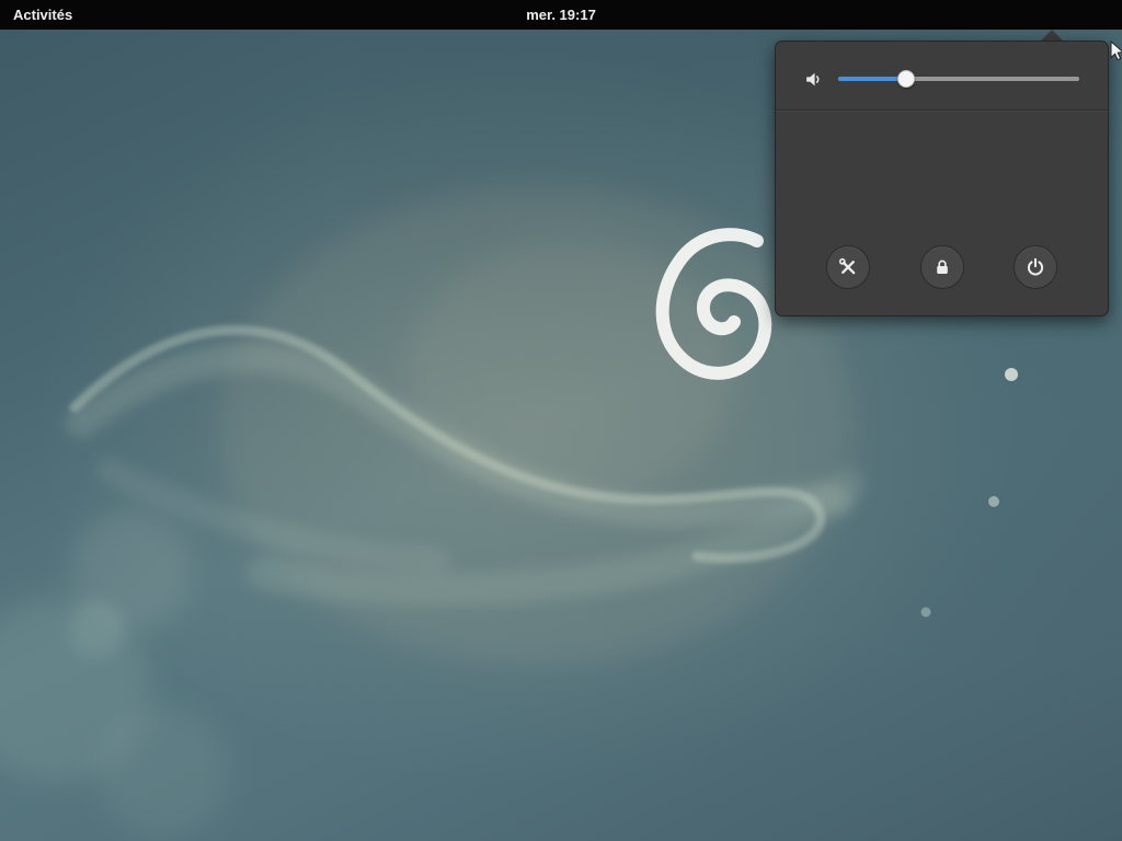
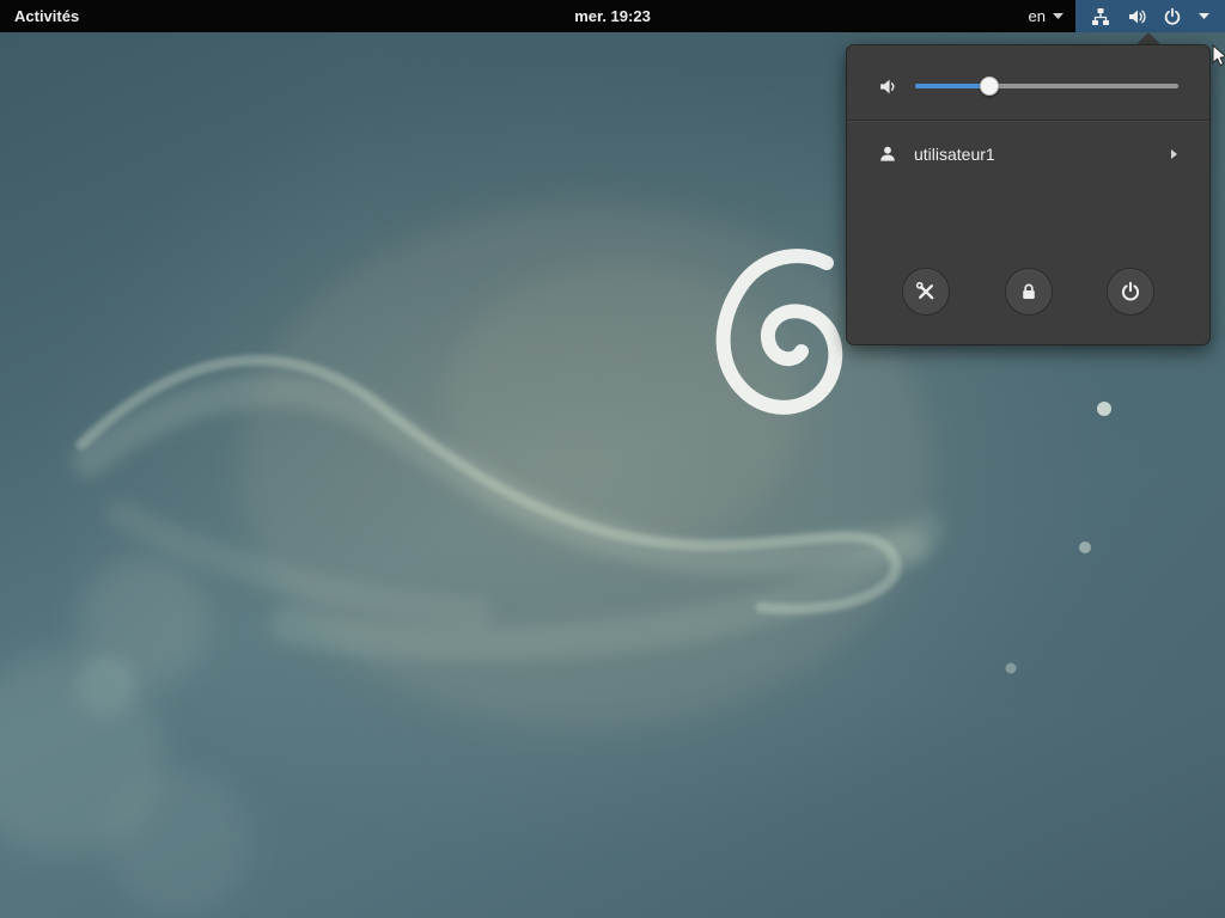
  Activités
- mer. 19:17
+ mer. 19:23
+ en
+ utilisateur1
